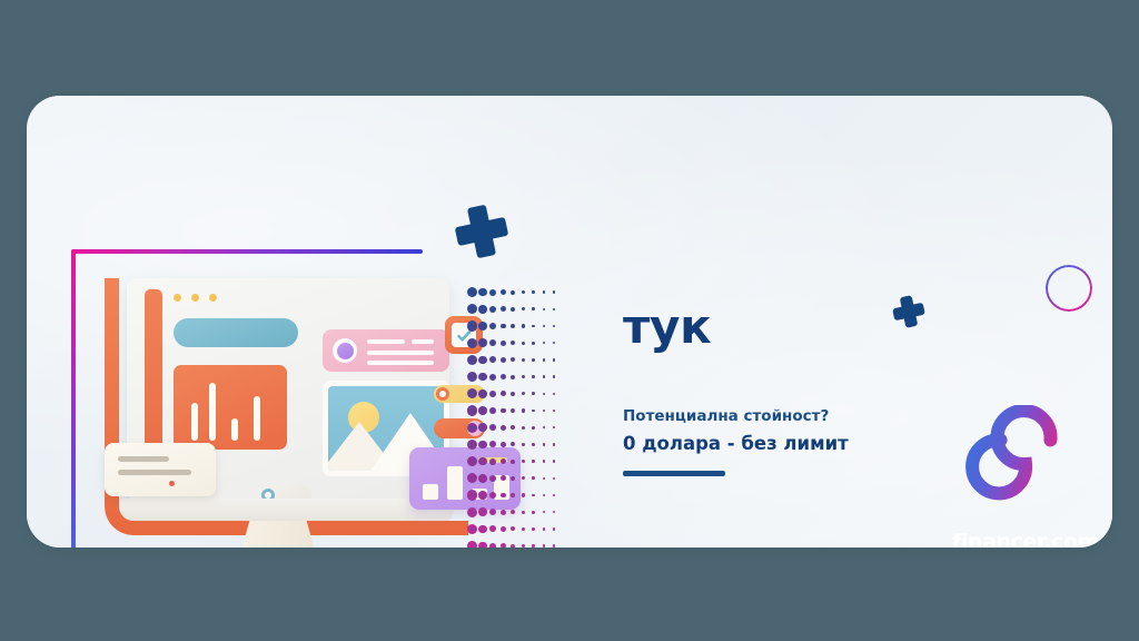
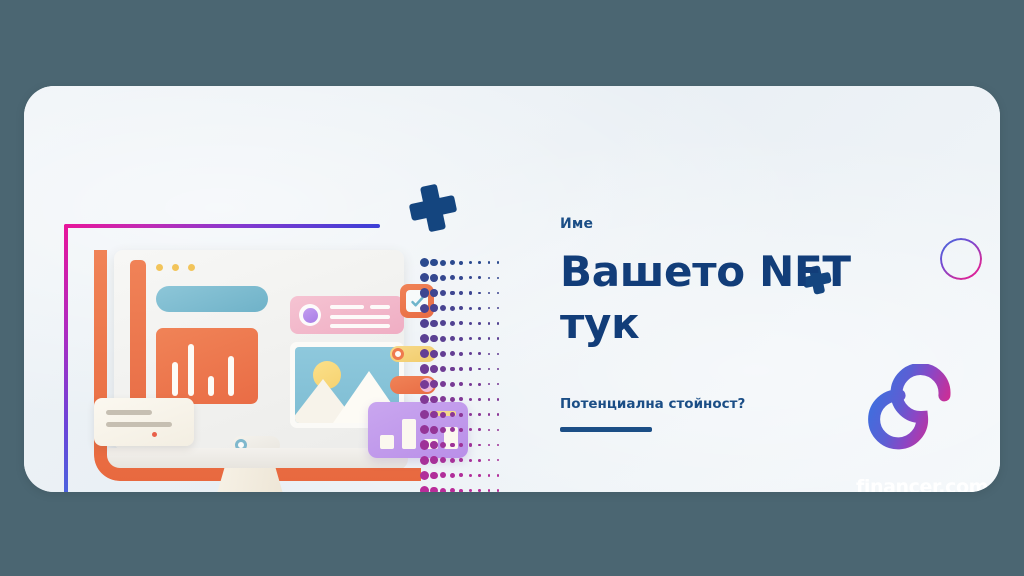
+ Име
+ Вашето NFT
  тук
  Потенциална стойност?
- 0 долара - без лимит
  financer.com
